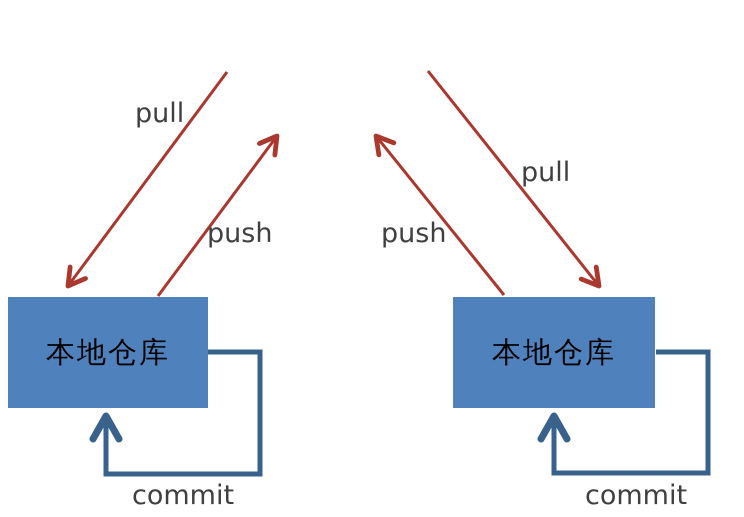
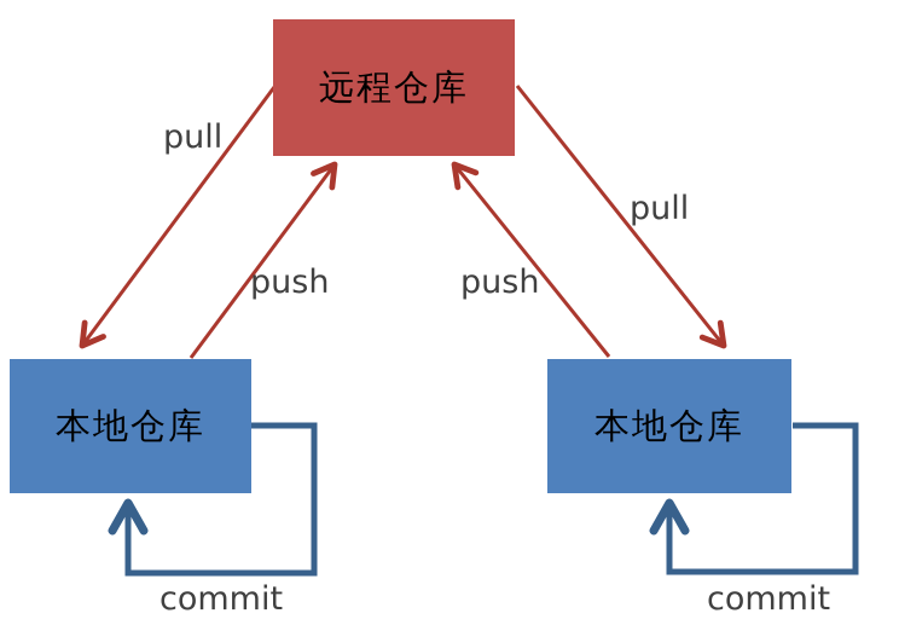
+ 远程仓库
  本地仓库
  本地仓库
  pull
  push
  push
  pull
  commit
  commit
